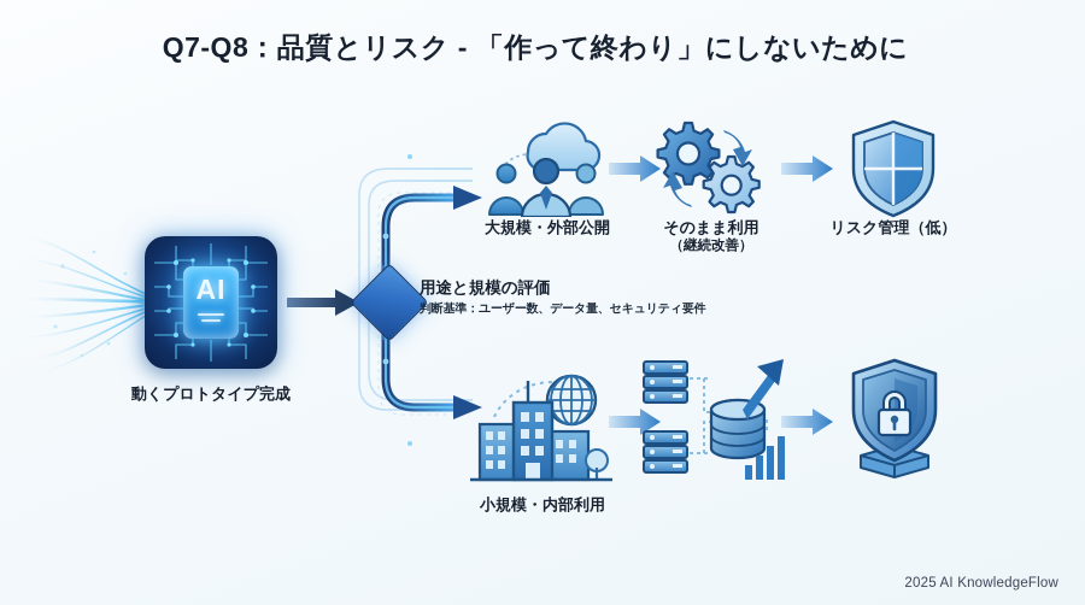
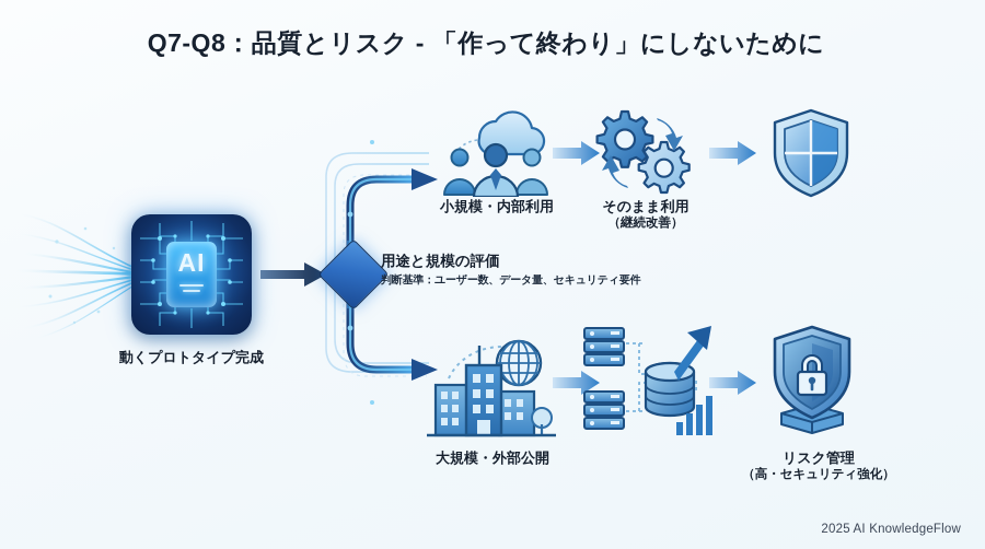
  Q7-Q8：品質とリスク - 「作って終わり」にしないために
  AI
  動くプロトタイプ完成
  用途と規模の評価
  判断基準：ユーザー数、データ量、セキュリティ要件
- 大規模・外部公開
+ 小規模・内部利用
  そのまま利用
  （継続改善）
- リスク管理（低）
- 小規模・内部利用
+ 大規模・外部公開
+ リスク管理
+ （高・セキュリティ強化）
  2025 AI KnowledgeFlow
